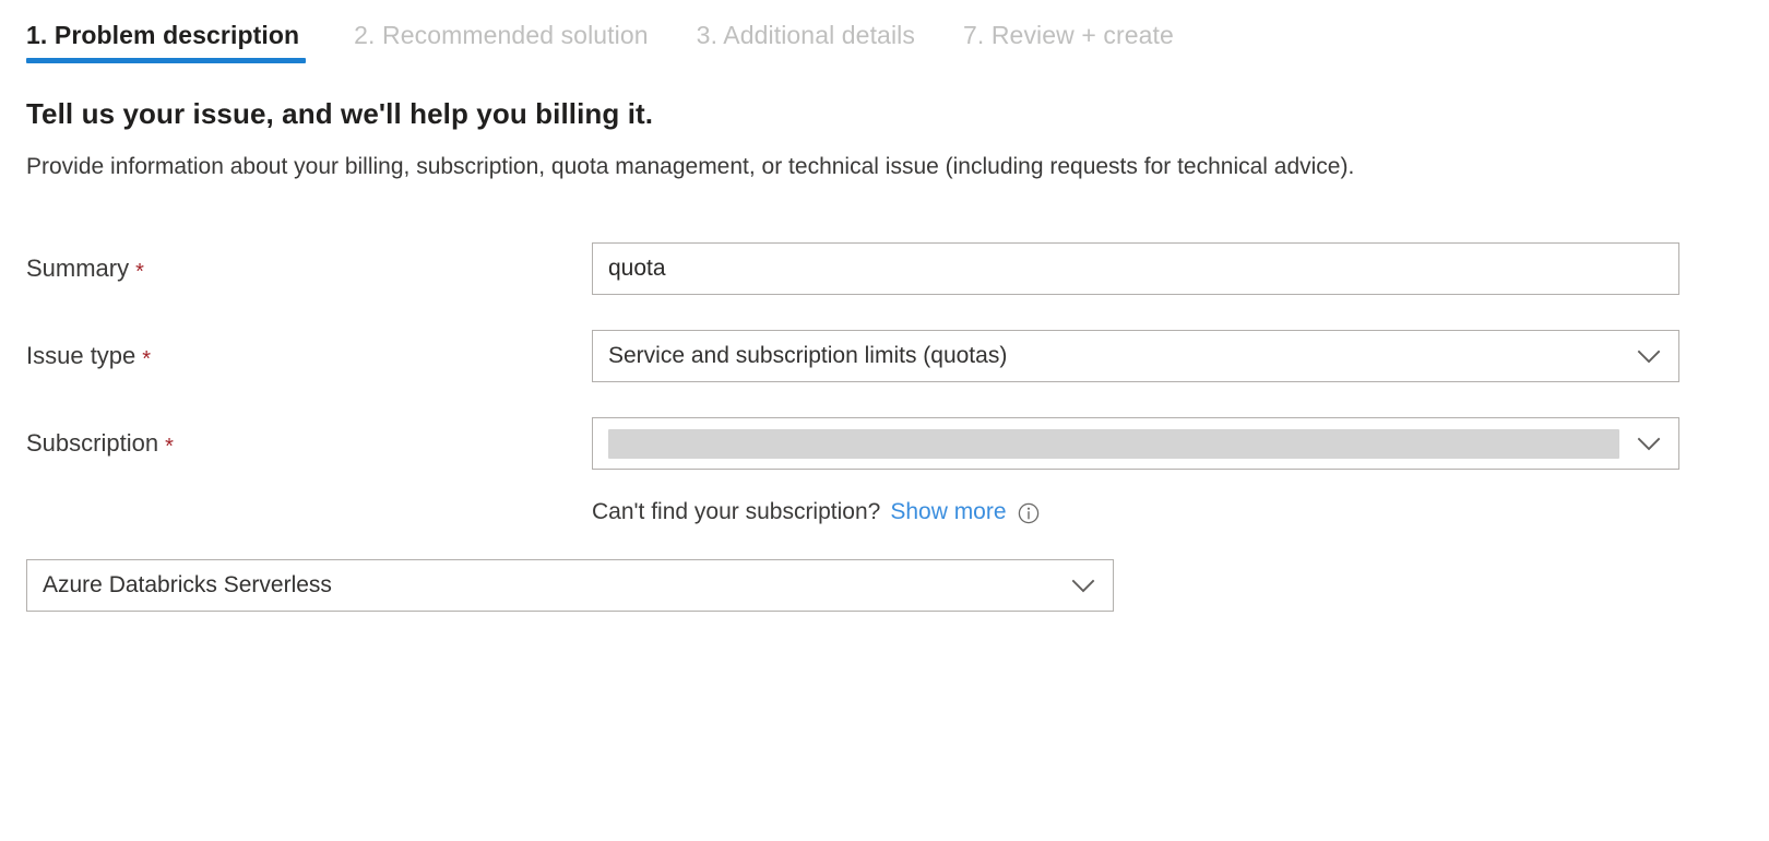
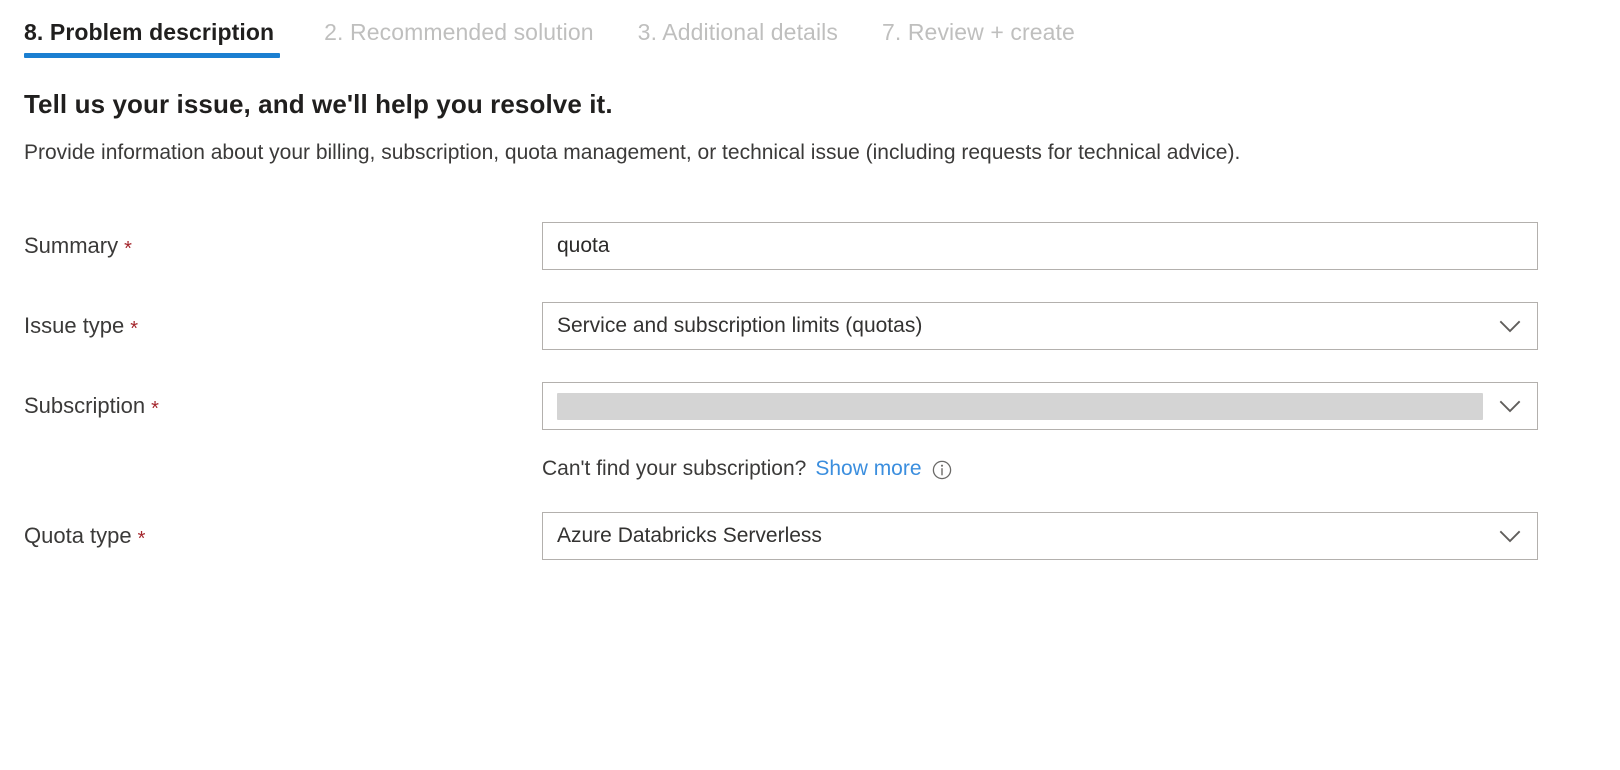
- 1. Problem description
+ 8. Problem description
  2. Recommended solution
  3. Additional details
  7. Review + create
- Tell us your issue, and we'll help you billing it.
+ Tell us your issue, and we'll help you resolve it.
  Provide information about your billing, subscription, quota management, or technical issue (including requests for technical advice).
  Summary *
  quota
  Issue type *
  Service and subscription limits (quotas)
  Subscription *
  Can't find your subscription?
  Show more
+ Quota type *
  Azure Databricks Serverless
